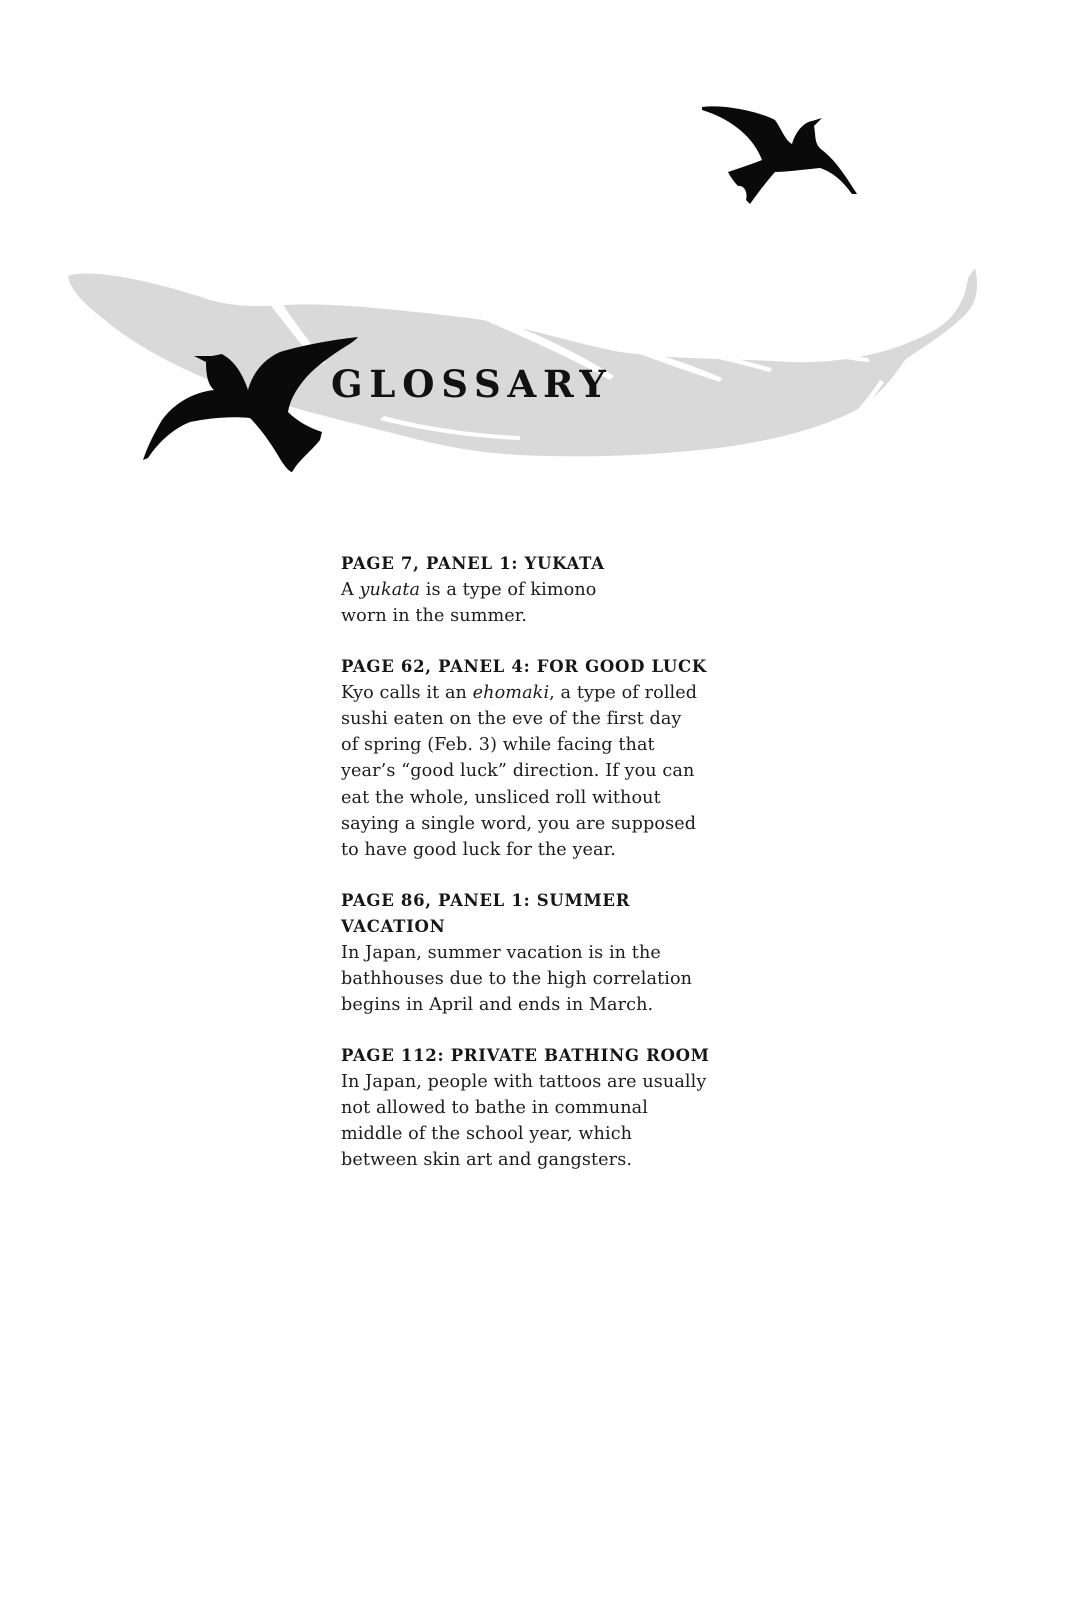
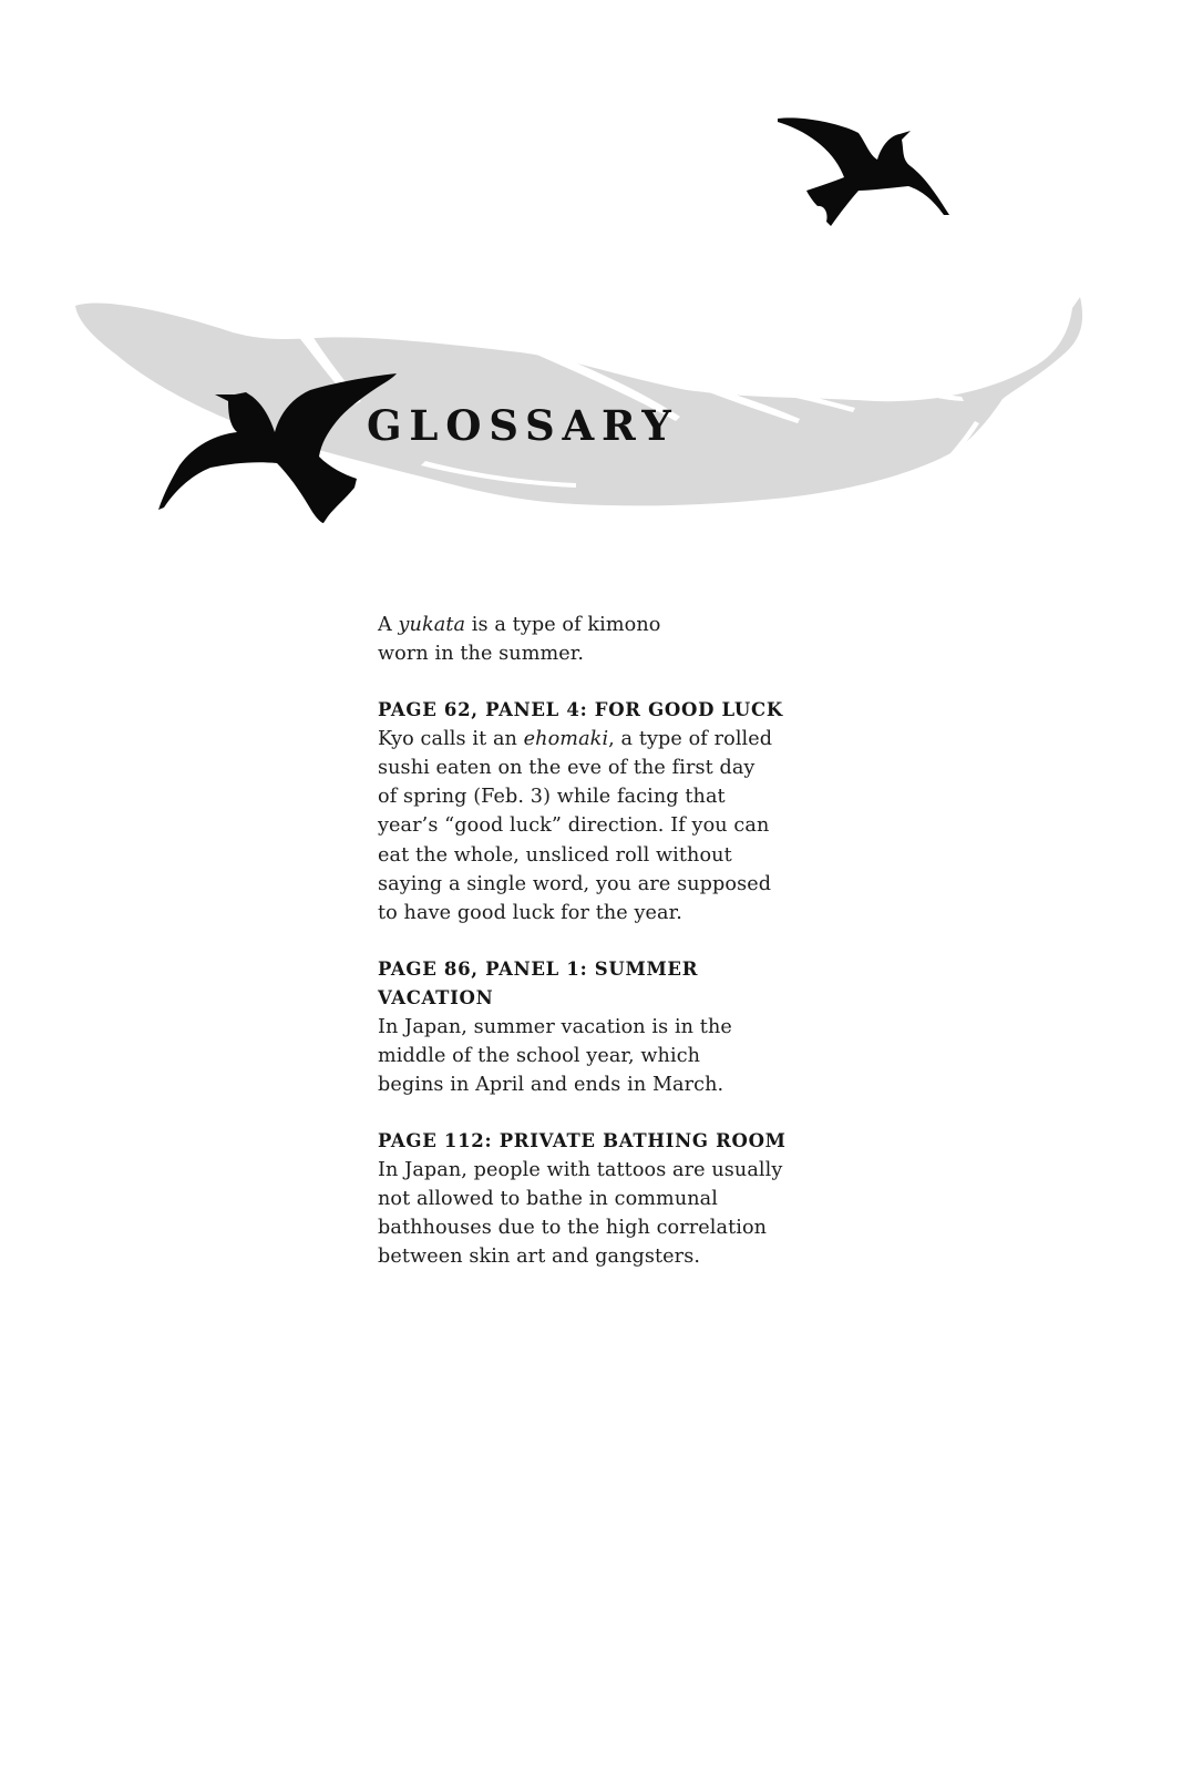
  GLOSSARY
- PAGE 7, PANEL 1: YUKATA
  A yukata is a type of kimono
  worn in the summer.
  PAGE 62, PANEL 4: FOR GOOD LUCK
  Kyo calls it an ehomaki, a type of rolled
  sushi eaten on the eve of the first day
  of spring (Feb. 3) while facing that
  year’s “good luck” direction. If you can
  eat the whole, unsliced roll without
  saying a single word, you are supposed
  to have good luck for the year.
  PAGE 86, PANEL 1: SUMMER
  VACATION
  In Japan, summer vacation is in the
- bathhouses due to the high correlation
+ middle of the school year, which
  begins in April and ends in March.
  PAGE 112: PRIVATE BATHING ROOM
  In Japan, people with tattoos are usually
  not allowed to bathe in communal
- middle of the school year, which
+ bathhouses due to the high correlation
  between skin art and gangsters.
